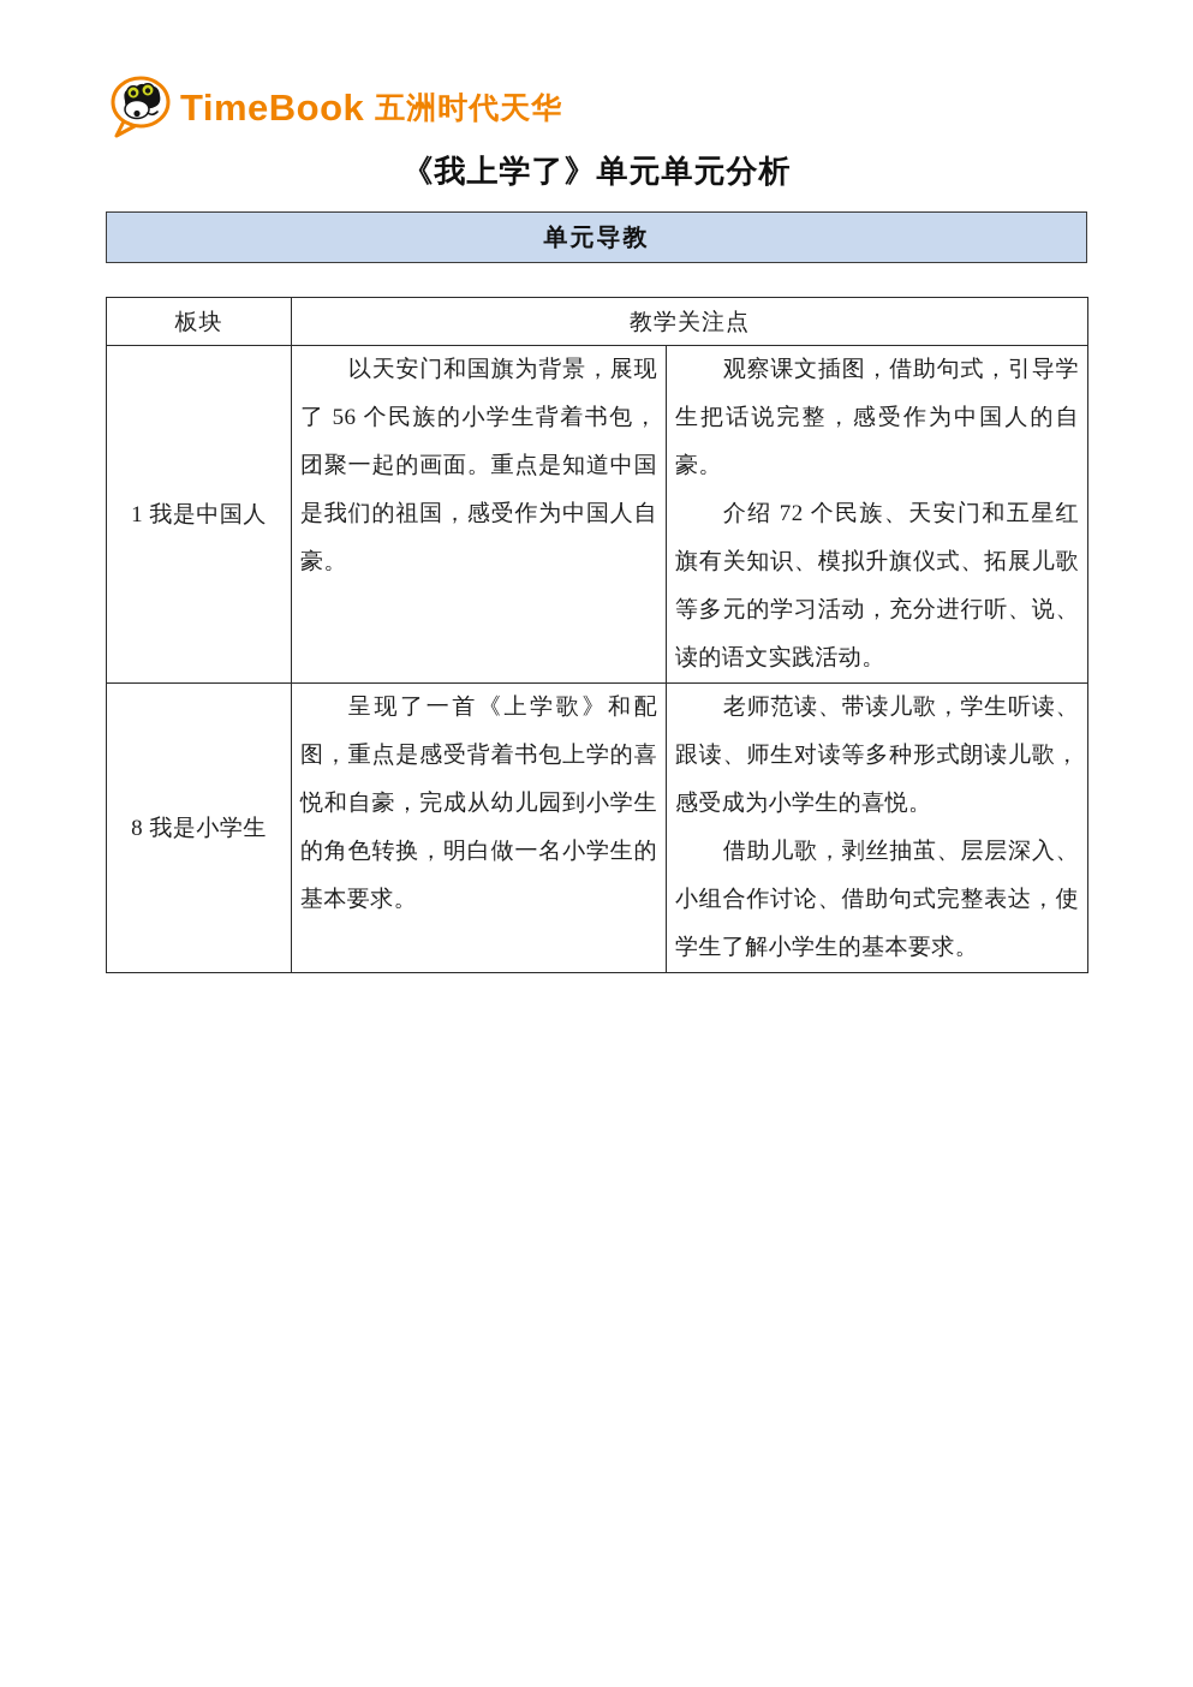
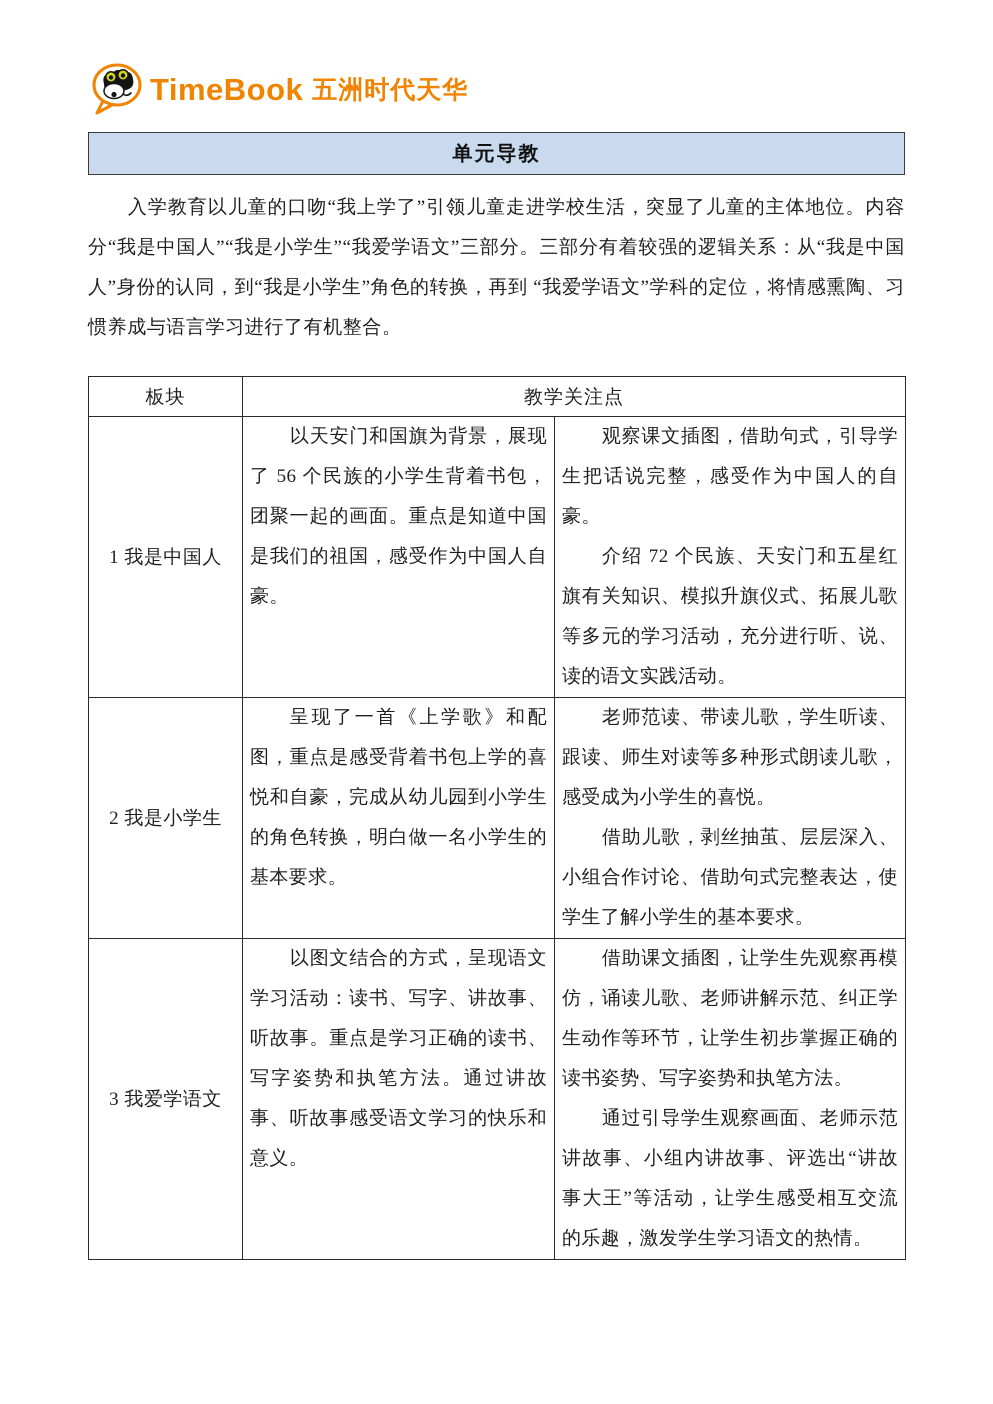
  TimeBook
  五洲时代天华
- 《我上学了》单元单元分析
  单元导教
+ 入学教育以儿童的口吻“我上学了”引领儿童走进学校生活，突显了儿童的主体地位。内容分“我是中国人”“我是小学生”“我爱学语文”三部分。三部分有着较强的逻辑关系：从“我是中国人”身份的认同，到“我是小学生”角色的转换，再到 “我爱学语文”学科的定位，将情感熏陶、习惯养成与语言学习进行了有机整合。
  板块	教学关注点
  1 我是中国人	以天安门和国旗为背景，展现了 56 个民族的小学生背着书包，团聚一起的画面。重点是知道中国是我们的祖国，感受作为中国人自豪。	观察课文插图，借助句式，引导学生把话说完整，感受作为中国人的自豪。 介绍 72 个民族、天安门和五星红旗有关知识、模拟升旗仪式、拓展儿歌等多元的学习活动，充分进行听、说、读的语文实践活动。
- 8 我是小学生	呈现了一首《上学歌》和配图，重点是感受背着书包上学的喜悦和自豪，完成从幼儿园到小学生的角色转换，明白做一名小学生的基本要求。	老师范读、带读儿歌，学生听读、跟读、师生对读等多种形式朗读儿歌，感受成为小学生的喜悦。 借助儿歌，剥丝抽茧、层层深入、小组合作讨论、借助句式完整表达，使学生了解小学生的基本要求。
+ 2 我是小学生	呈现了一首《上学歌》和配图，重点是感受背着书包上学的喜悦和自豪，完成从幼儿园到小学生的角色转换，明白做一名小学生的基本要求。	老师范读、带读儿歌，学生听读、跟读、师生对读等多种形式朗读儿歌，感受成为小学生的喜悦。 借助儿歌，剥丝抽茧、层层深入、小组合作讨论、借助句式完整表达，使学生了解小学生的基本要求。
+ 3 我爱学语文	以图文结合的方式，呈现语文学习活动：读书、写字、讲故事、听故事。重点是学习正确的读书、写字姿势和执笔方法。通过讲故事、听故事感受语文学习的快乐和意义。	借助课文插图，让学生先观察再模仿，诵读儿歌、老师讲解示范、纠正学生动作等环节，让学生初步掌握正确的读书姿势、写字姿势和执笔方法。 通过引导学生观察画面、老师示范讲故事、小组内讲故事、评选出“讲故事大王”等活动，让学生感受相互交流的乐趣，激发学生学习语文的热情。
